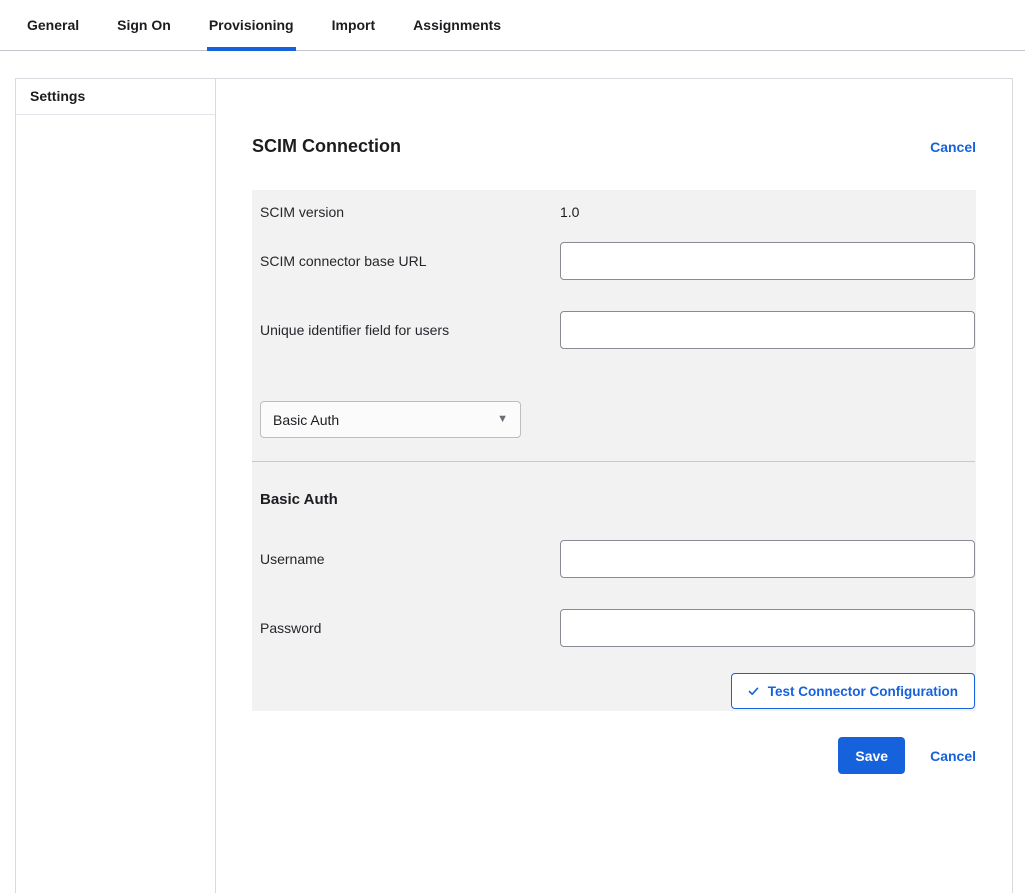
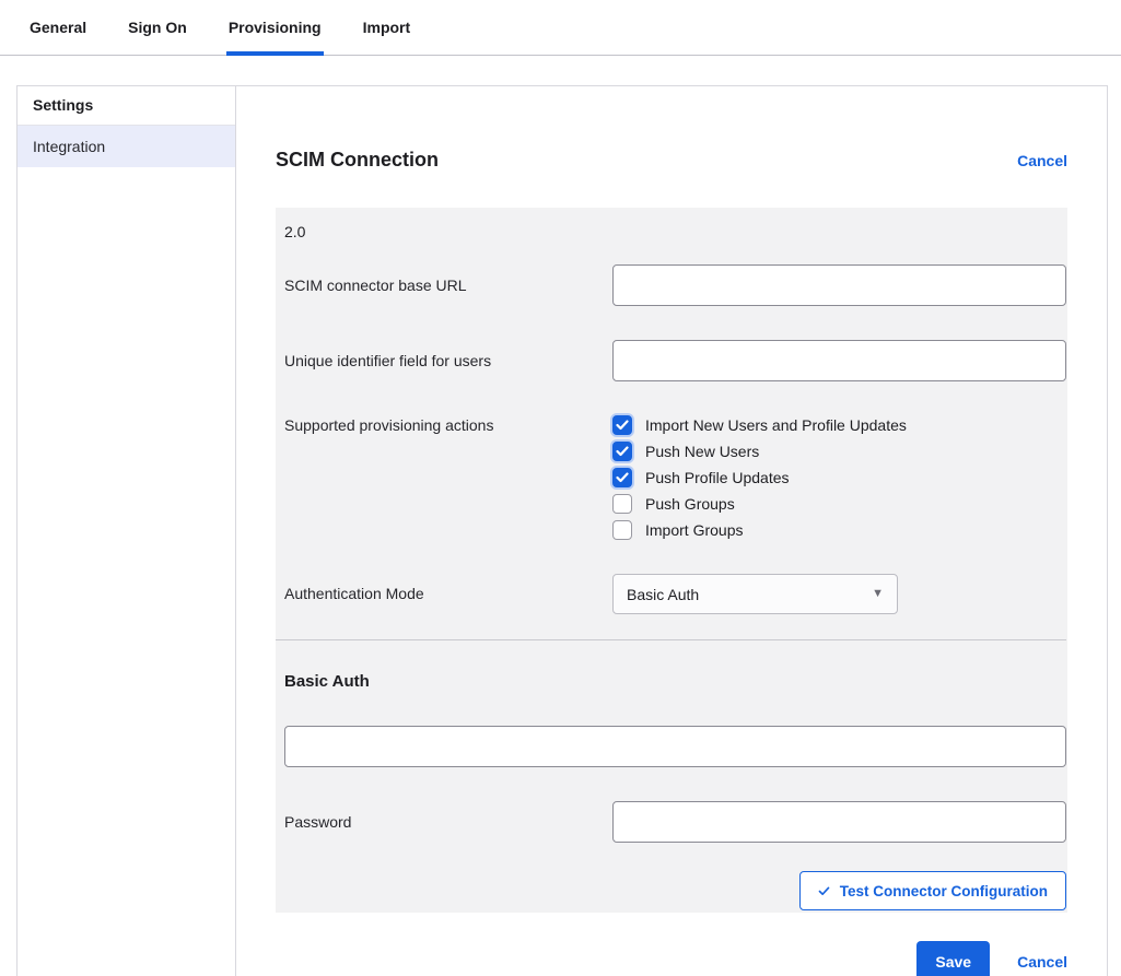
  General
  Sign On
  Provisioning
  Import
- Assignments
  Settings
+ Integration
  SCIM Connection
  Cancel
- SCIM version
- 1.0
+ 2.0
  SCIM connector base URL
  Unique identifier field for users
+ Supported provisioning actions
+ Import New Users and Profile Updates
+ Push New Users
+ Push Profile Updates
+ Push Groups
+ Import Groups
+ Authentication Mode
  Basic Auth
  ▼
  Basic Auth
- Username
  Password
  Test Connector Configuration
  Save
  Cancel
